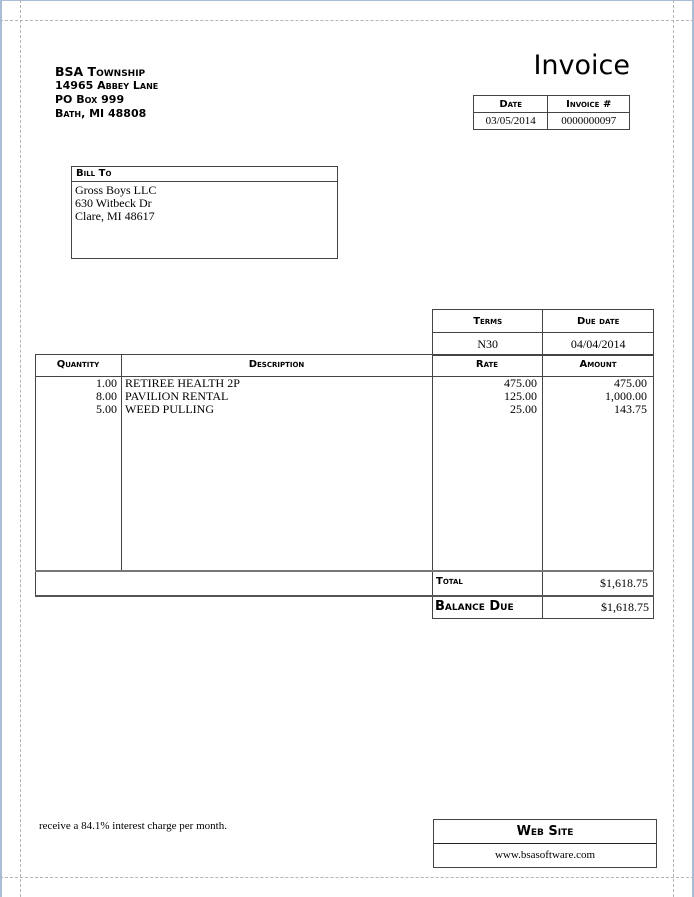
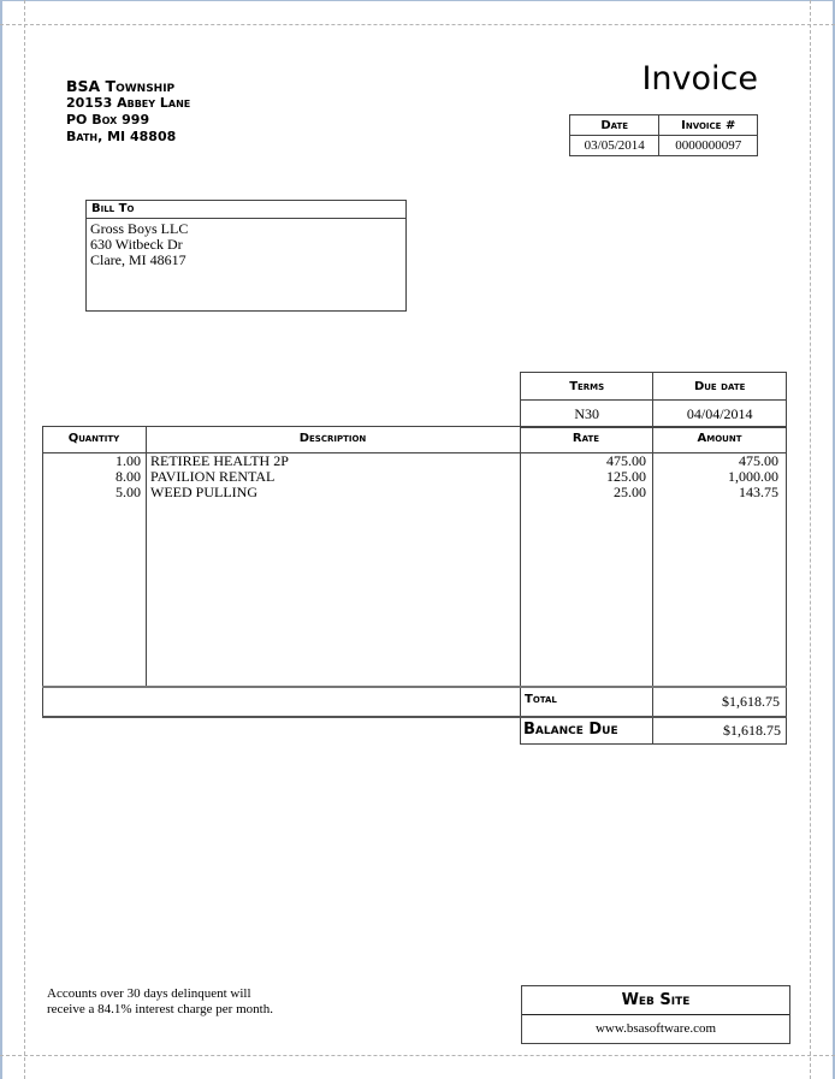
  BSA Township
- 14965 Abbey Lane
+ 20153 Abbey Lane
  PO Box 999
  Bath, MI 48808
  Invoice
  Date	Invoice #
  03/05/2014	0000000097
  Bill To
  Gross Boys LLC
  630 Witbeck Dr
  Clare, MI 48617
  Terms	Due date
  N30	04/04/2014
  Quantity
  Description
  Rate
  Amount
  1.00
  RETIREE HEALTH 2P
  475.00
  475.00
  8.00
  PAVILION RENTAL
  125.00
  1,000.00
  5.00
  WEED PULLING
  25.00
  143.75
  Total
  $1,618.75
  Balance Due
  $1,618.75
+ Accounts over 30 days delinquent will
  receive a 84.1% interest charge per month.
  Web Site
  www.bsasoftware.com
